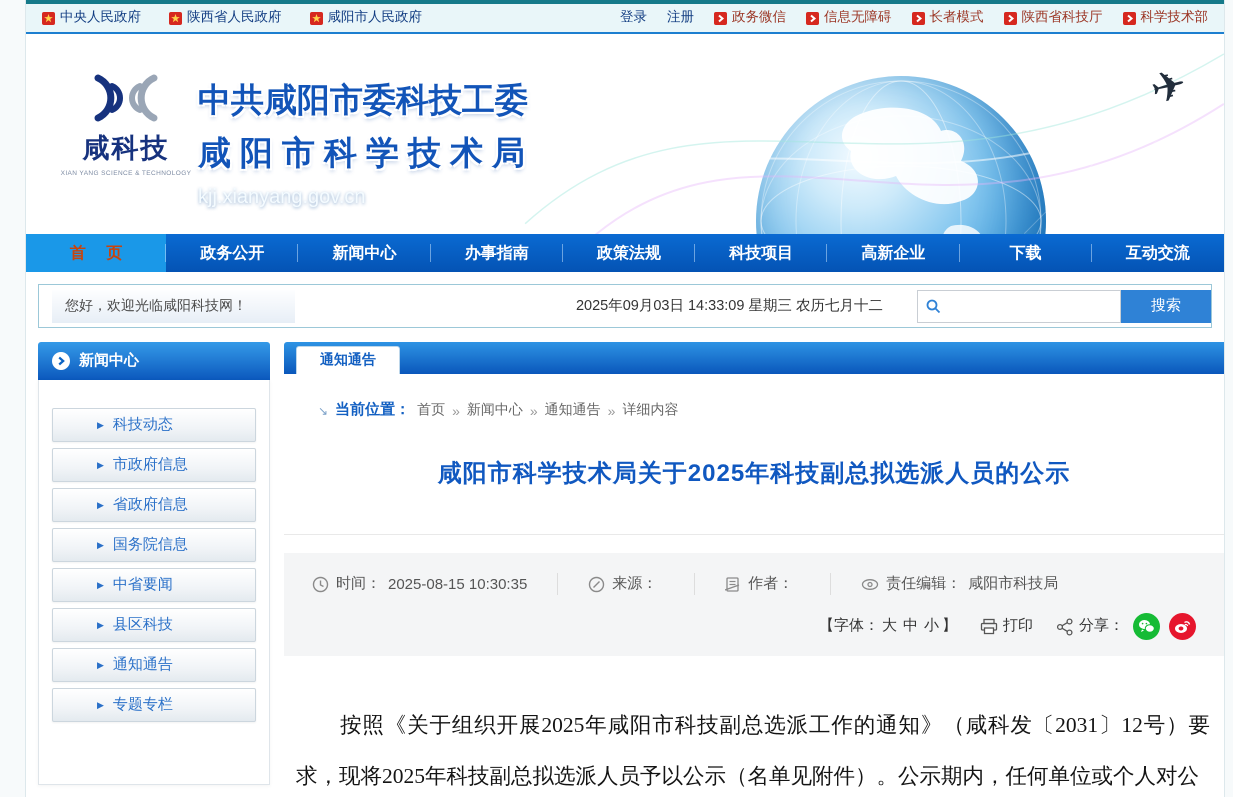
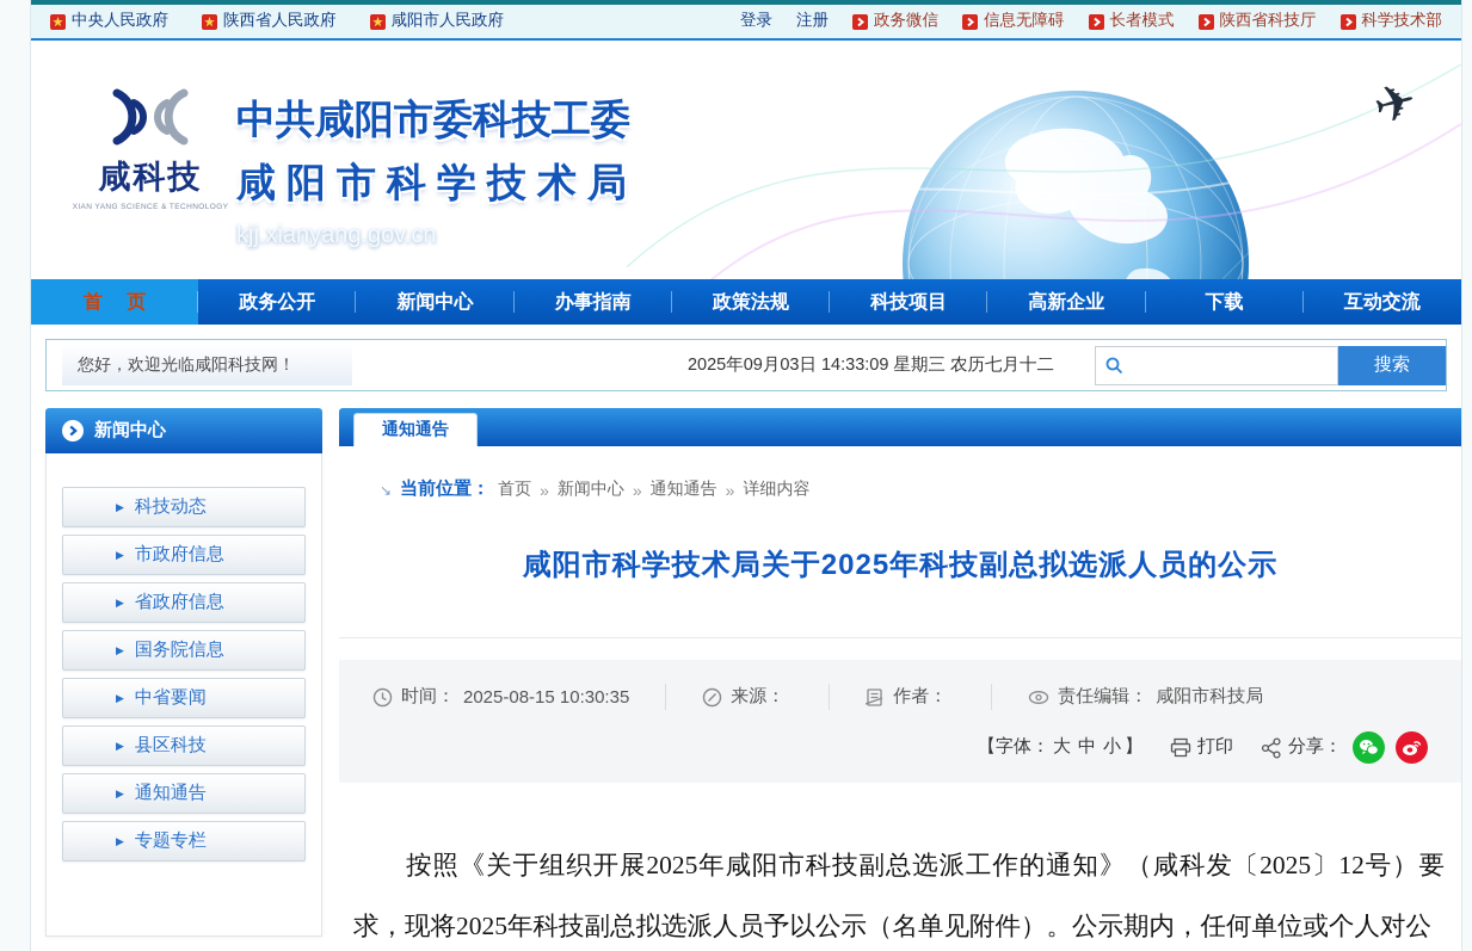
  中央人民政府
  陕西省人民政府
  咸阳市人民政府
  登录
  注册
  政务微信
  信息无障碍
  长者模式
  陕西省科技厅
  科学技术部
  咸科技
  中共咸阳市委科技工委
  咸阳市科学技术局
  kjj.xianyang.gov.cn
  首 页
  政务公开
  新闻中心
  办事指南
  政策法规
  科技项目
  高新企业
  下载
  互动交流
  您好，欢迎光临咸阳科技网！
  2025年09月03日 14:33:09 星期三 农历七月十二
  搜索
  新闻中心
  ▶
  科技动态
  ▶
  市政府信息
  ▶
  省政府信息
  ▶
  国务院信息
  ▶
  中省要闻
  ▶
  县区科技
  ▶
  通知通告
  ▶
  专题专栏
  通知通告
  ↘
  当前位置：
  首页
  »
  新闻中心
  »
  通知通告
  »
  详细内容
  咸阳市科学技术局关于2025年科技副总拟选派人员的公示
  时间：
  2025-08-15 10:30:35
  来源：
  作者：
  责任编辑：
  咸阳市科技局
  【字体： 大 中 小 】
  打印
  分享：
- 按照《关于组织开展2025年咸阳市科技副总选派工作的通知》（咸科发〔2031〕12号）要求，现将2025年科技副总拟选派人员予以公示（名单见附件）。公示期内，任何单位或个人对公
+ 按照《关于组织开展2025年咸阳市科技副总选派工作的通知》（咸科发〔2025〕12号）要求，现将2025年科技副总拟选派人员予以公示（名单见附件）。公示期内，任何单位或个人对公
